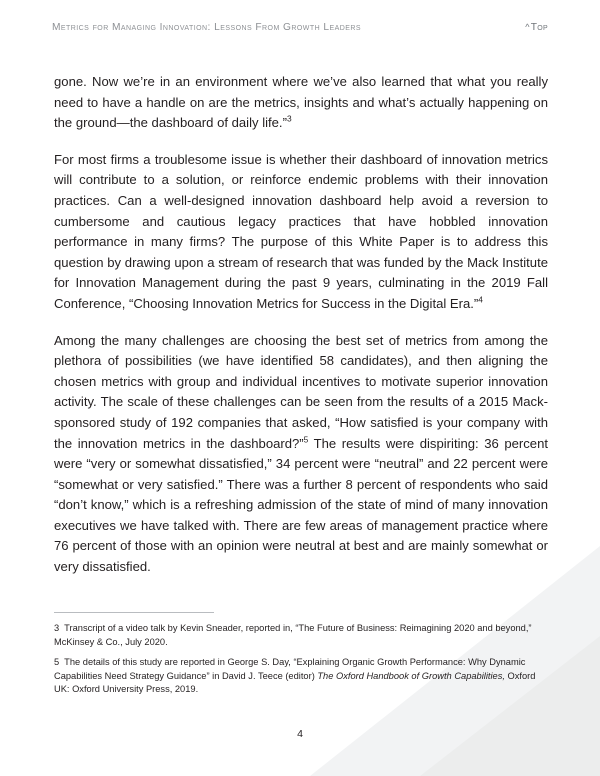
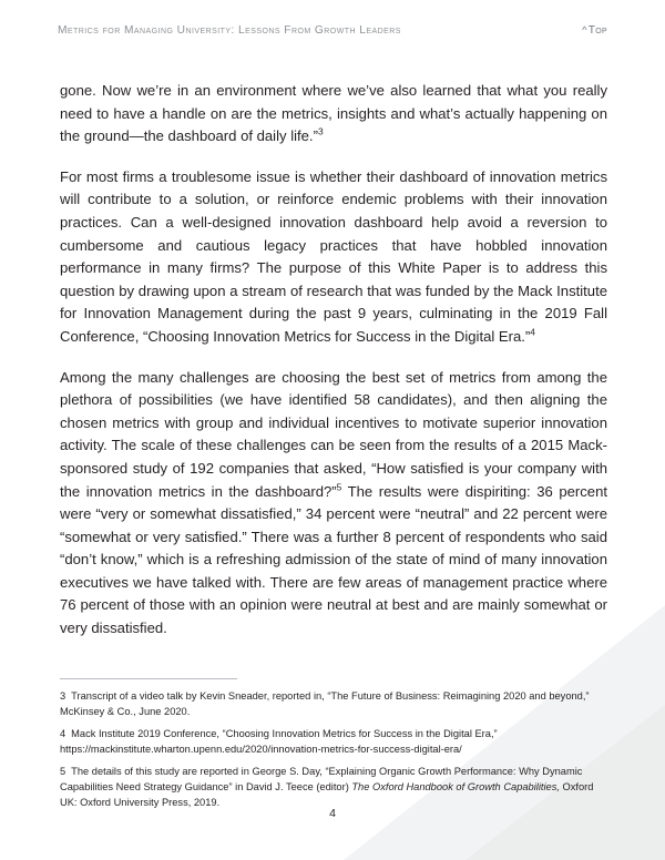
- Metrics for Managing Innovation: Lessons From Growth Leaders
+ Metrics for Managing University: Lessons From Growth Leaders
  ^Top
  gone. Now we’re in an environment where we’ve also learned that what you really need to have a handle on are the metrics, insights and what’s actually happening on the ground—the dashboard of daily life.”3
  For most firms a troublesome issue is whether their dashboard of innovation metrics will contribute to a solution, or reinforce endemic problems with their innovation practices. Can a well-designed innovation dashboard help avoid a reversion to cumbersome and cautious legacy practices that have hobbled innovation performance in many firms? The purpose of this White Paper is to address this question by drawing upon a stream of research that was funded by the Mack Institute for Innovation Management during the past 9 years, culminating in the 2019 Fall Conference, “Choosing Innovation Metrics for Success in the Digital Era.”4
  Among the many challenges are choosing the best set of metrics from among the plethora of possibilities (we have identified 58 candidates), and then aligning the chosen metrics with group and individual incentives to motivate superior innovation activity. The scale of these challenges can be seen from the results of a 2015 Mack-sponsored study of 192 companies that asked, “How satisfied is your company with the innovation metrics in the dashboard?”5 The results were dispiriting: 36 percent were “very or somewhat dissatisfied,” 34 percent were “neutral” and 22 percent were “somewhat or very satisfied.” There was a further 8 percent of respondents who said “don’t know,” which is a refreshing admission of the state of mind of many innovation executives we have talked with. There are few areas of management practice where 76 percent of those with an opinion were neutral at best and are mainly somewhat or very dissatisfied.
- 3 Transcript of a video talk by Kevin Sneader, reported in, “The Future of Business: Reimagining 2020 and beyond,” McKinsey & Co., July 2020.
+ 3 Transcript of a video talk by Kevin Sneader, reported in, “The Future of Business: Reimagining 2020 and beyond,” McKinsey & Co., June 2020.
+ 4 Mack Institute 2019 Conference, “Choosing Innovation Metrics for Success in the Digital Era,”
+ https://mackinstitute.wharton.upenn.edu/2020/innovation-metrics-for-success-digital-era/
  5 The details of this study are reported in George S. Day, “Explaining Organic Growth Performance: Why Dynamic Capabilities Need Strategy Guidance” in David J. Teece (editor) The Oxford Handbook of Growth Capabilities, Oxford UK: Oxford University Press, 2019.
  4
